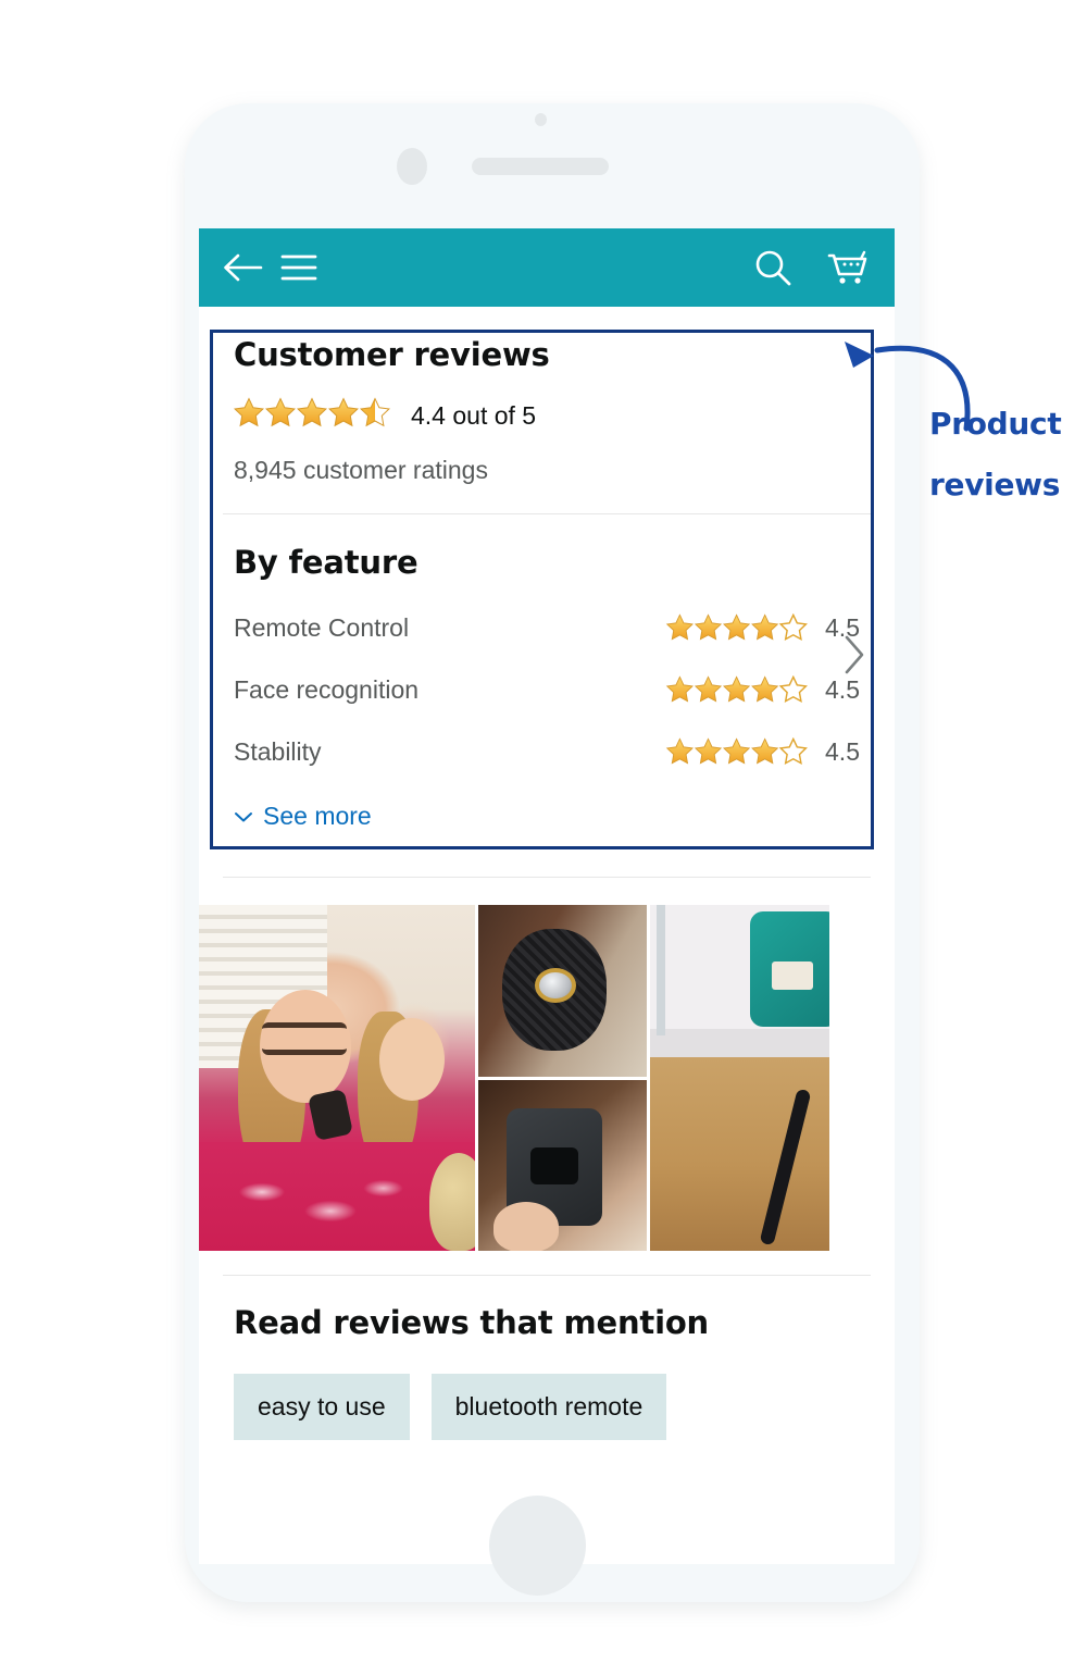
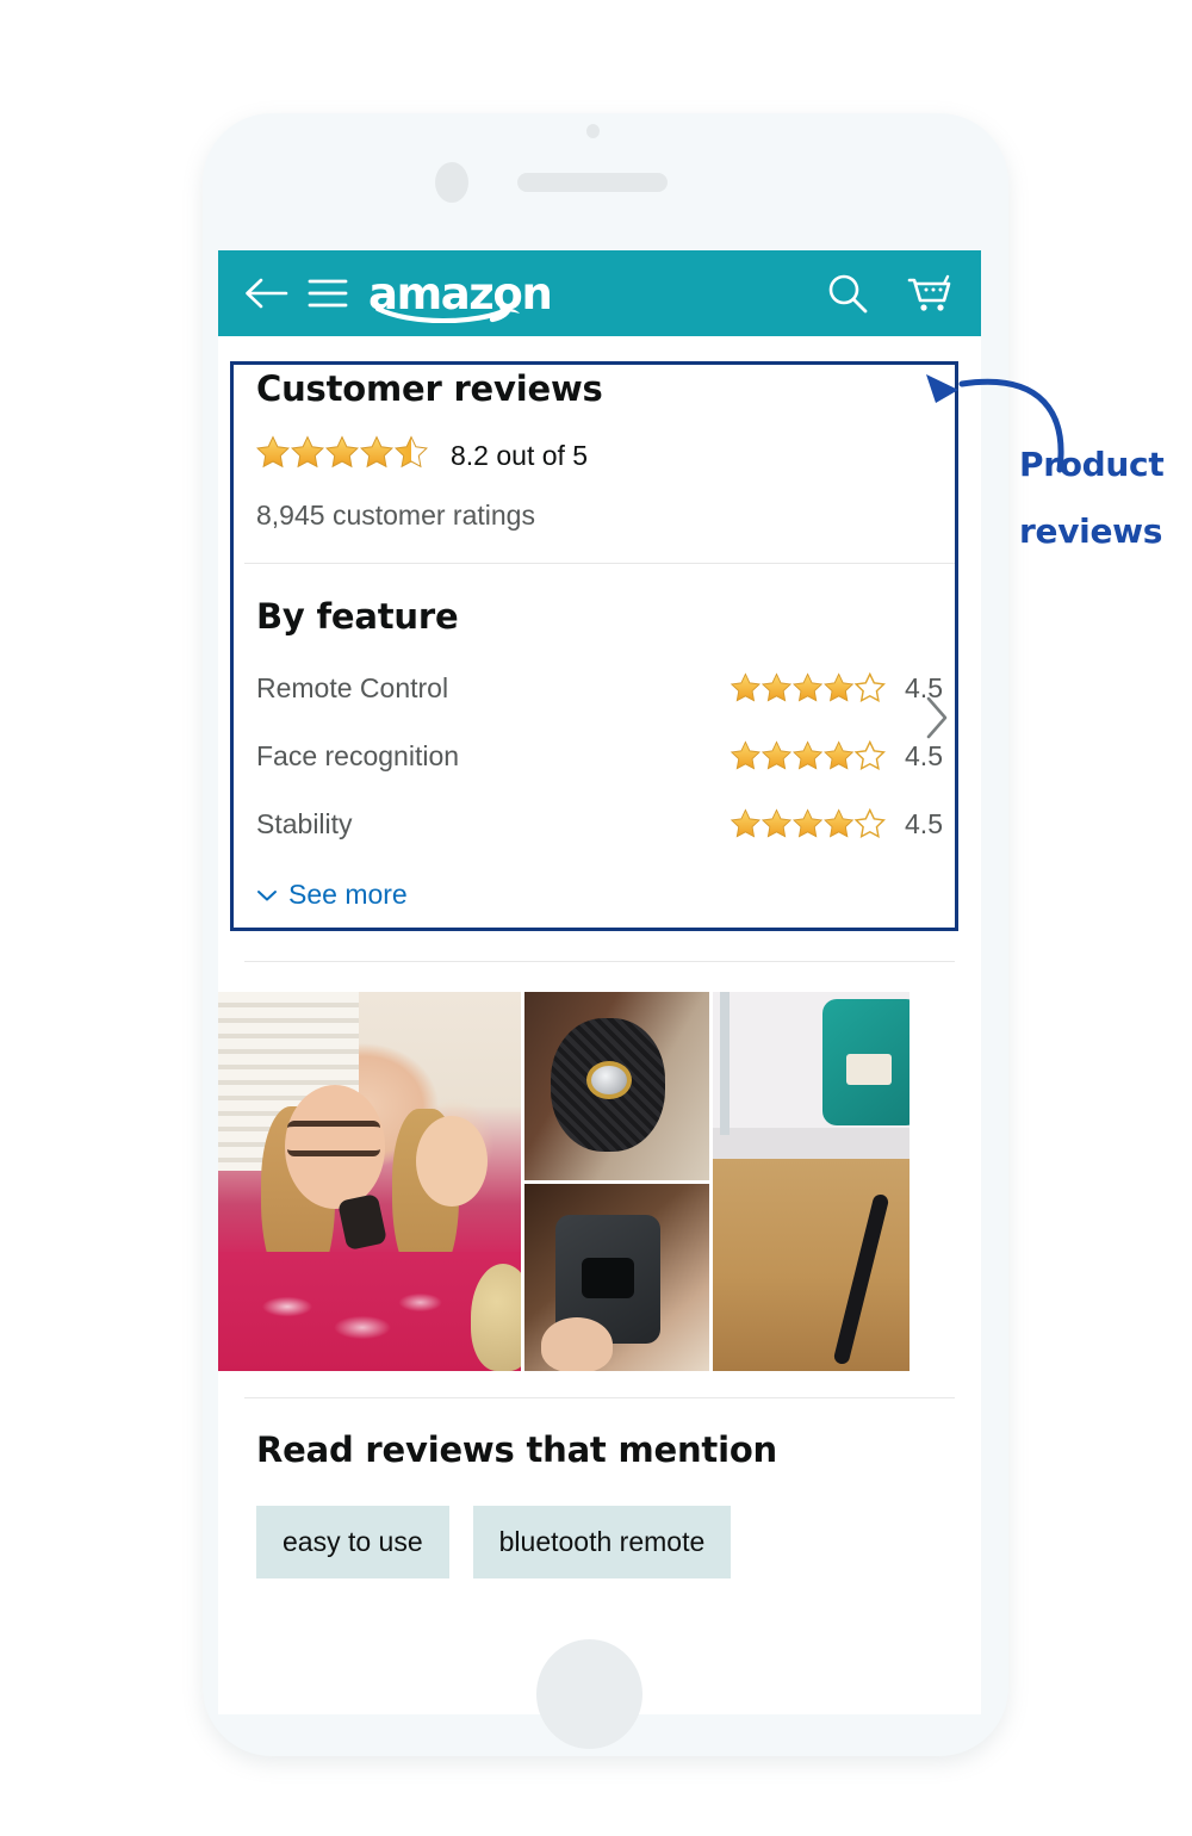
+ amazon
  Customer reviews
- 4.4 out of 5
+ 8.2 out of 5
  8,945 customer ratings
  By feature
  Remote Control
  4.5
  Face recognition
  4.5
  Stability
  4.5
  See more
  Read reviews that mention
  easy to use
  bluetooth remote
  Product
  reviews
